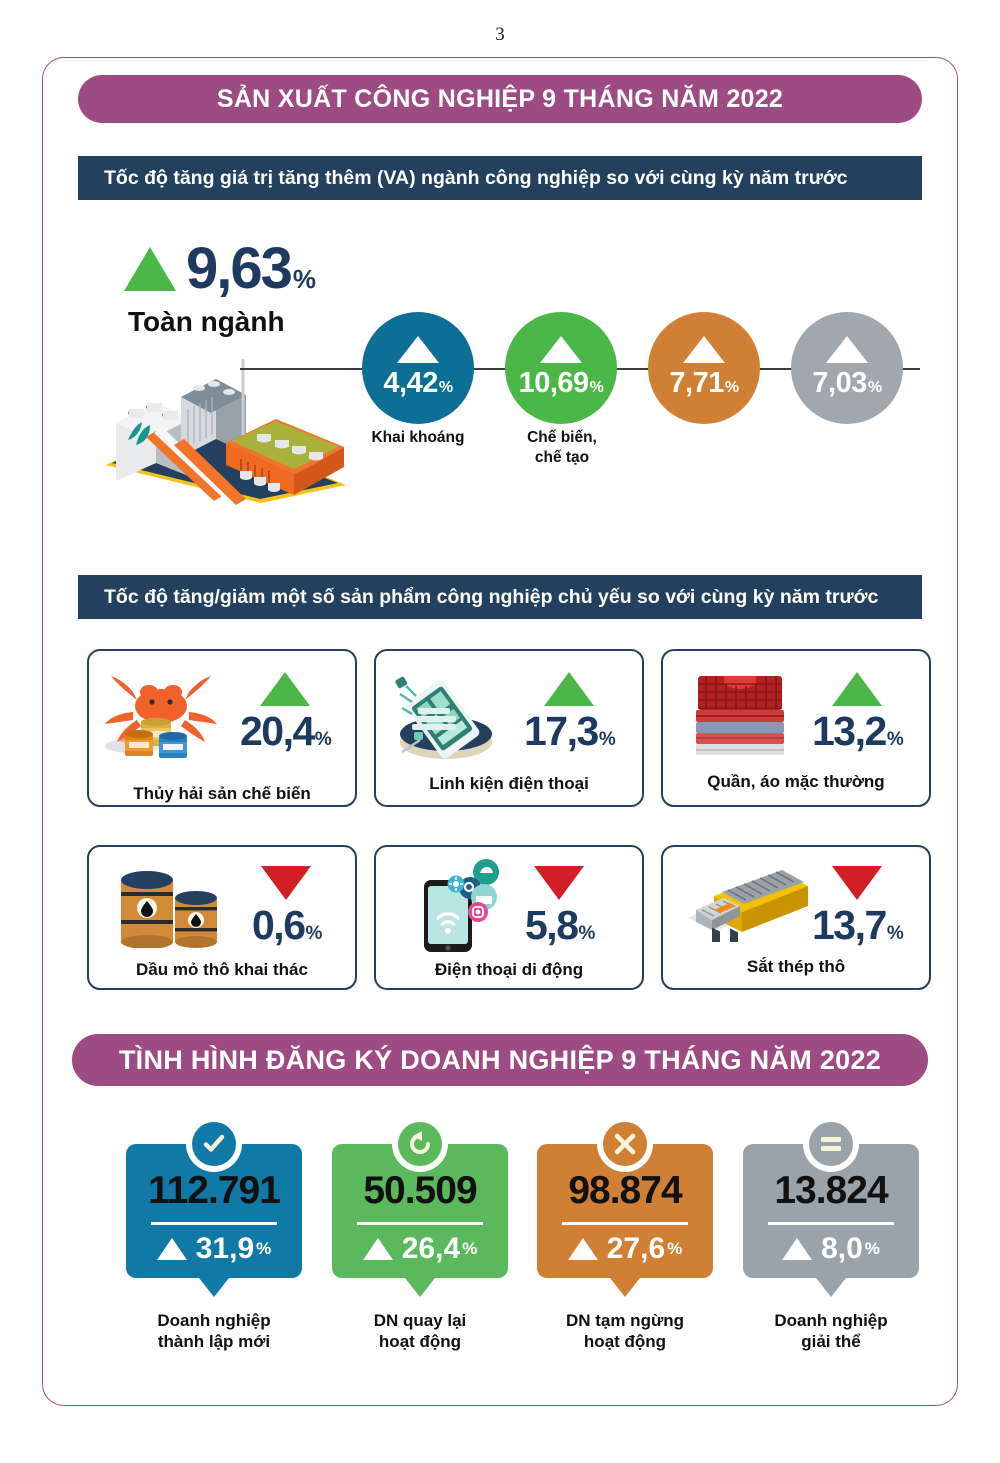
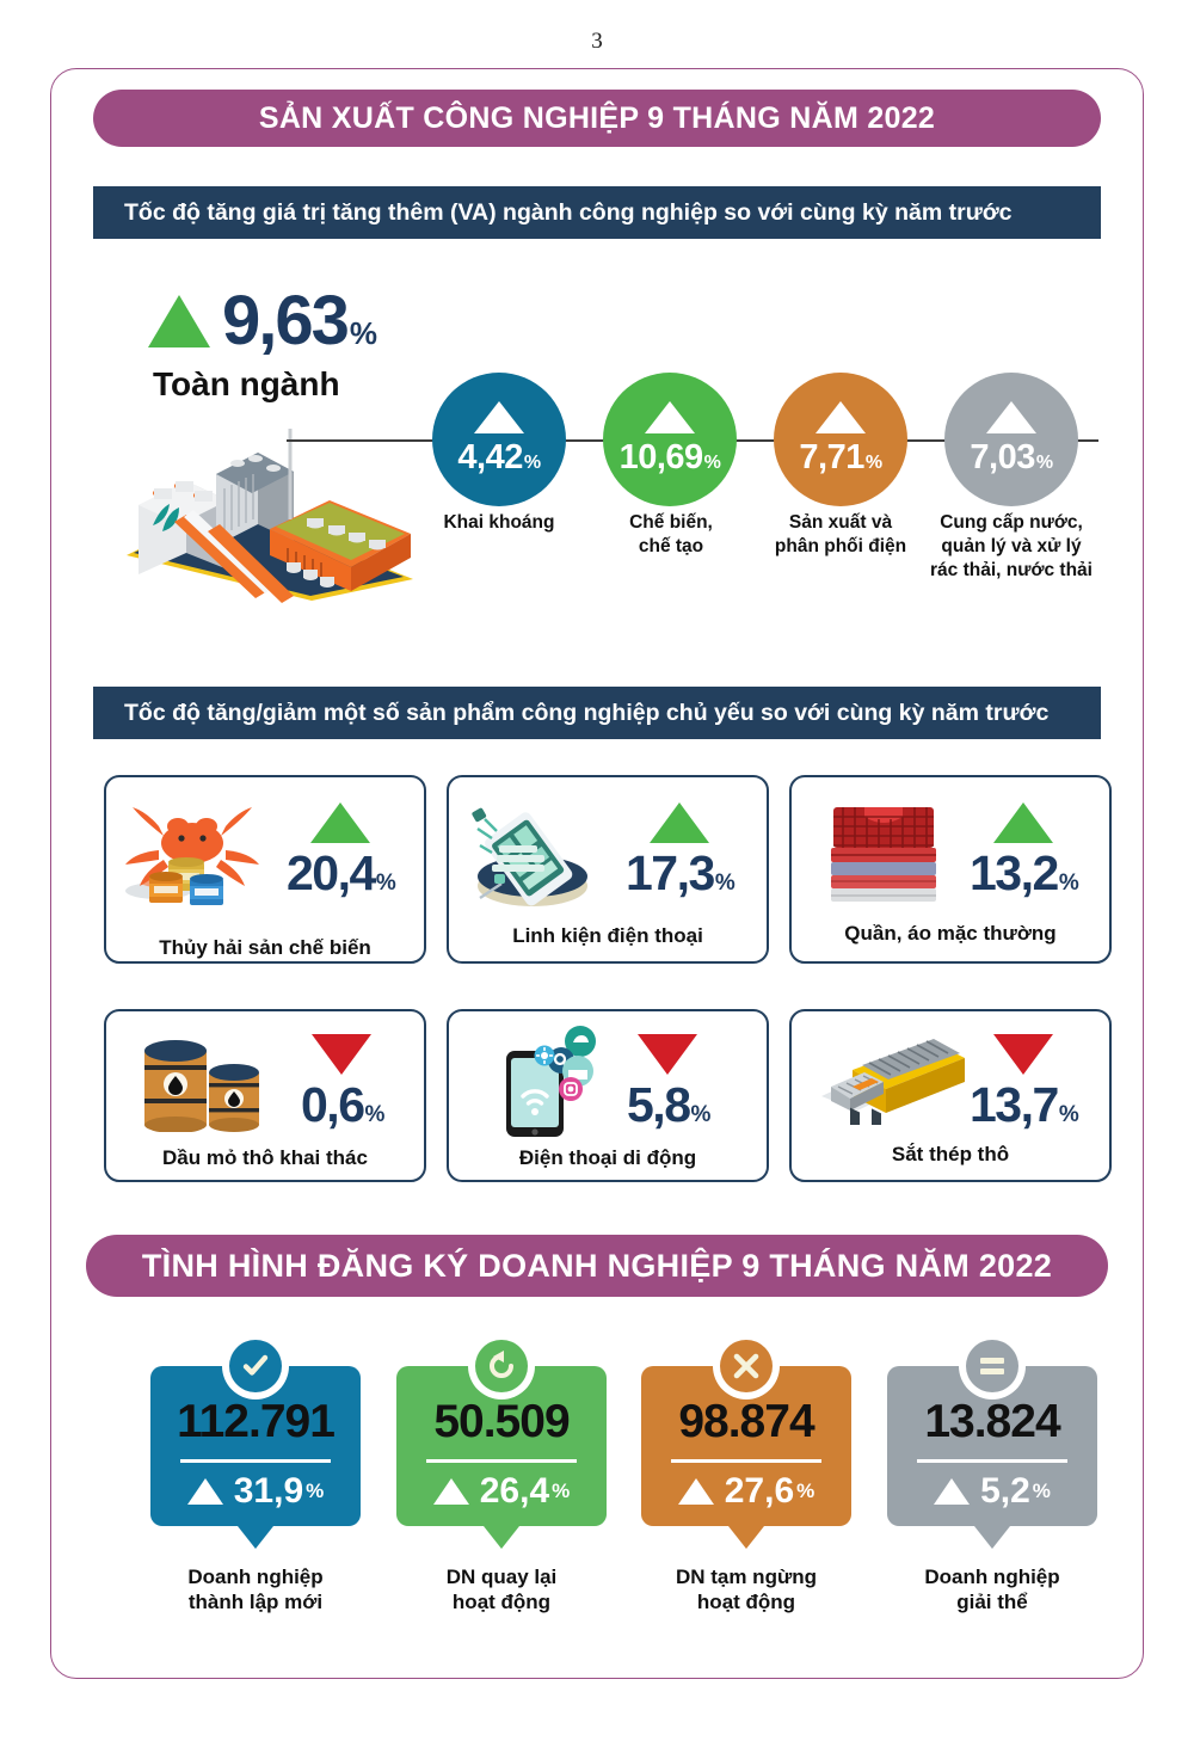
  3
  SẢN XUẤT CÔNG NGHIỆP 9 THÁNG NĂM 2022
  Tốc độ tăng giá trị tăng thêm (VA) ngành công nghiệp so với cùng kỳ năm trước
  9,63
  %
  Toàn ngành
  4,42
  %
  Khai khoáng
  10,69
  %
  Chế biến,
  chế tạo
  7,71
  %
+ Sản xuất và
+ phân phối điện
  7,03
  %
+ Cung cấp nước,
+ quản lý và xử lý
+ rác thải, nước thải
  Tốc độ tăng/giảm một số sản phẩm công nghiệp chủ yếu so với cùng kỳ năm trước
  20,4
  %
  Thủy hải sản chế biến
  17,3
  %
  Linh kiện điện thoại
  13,2
  %
  Quần, áo mặc thường
  0,6
  %
  Dầu mỏ thô khai thác
  5,8
  %
  Điện thoại di động
  13,7
  %
  Sắt thép thô
  TÌNH HÌNH ĐĂNG KÝ DOANH NGHIỆP 9 THÁNG NĂM 2022
  112.791
  31,9
  %
  Doanh nghiệp
  thành lập mới
  50.509
  26,4
  %
  DN quay lại
  hoạt động
  98.874
  27,6
  %
  DN tạm ngừng
  hoạt động
  13.824
- 8,0
+ 5,2
  %
  Doanh nghiệp
  giải thể
